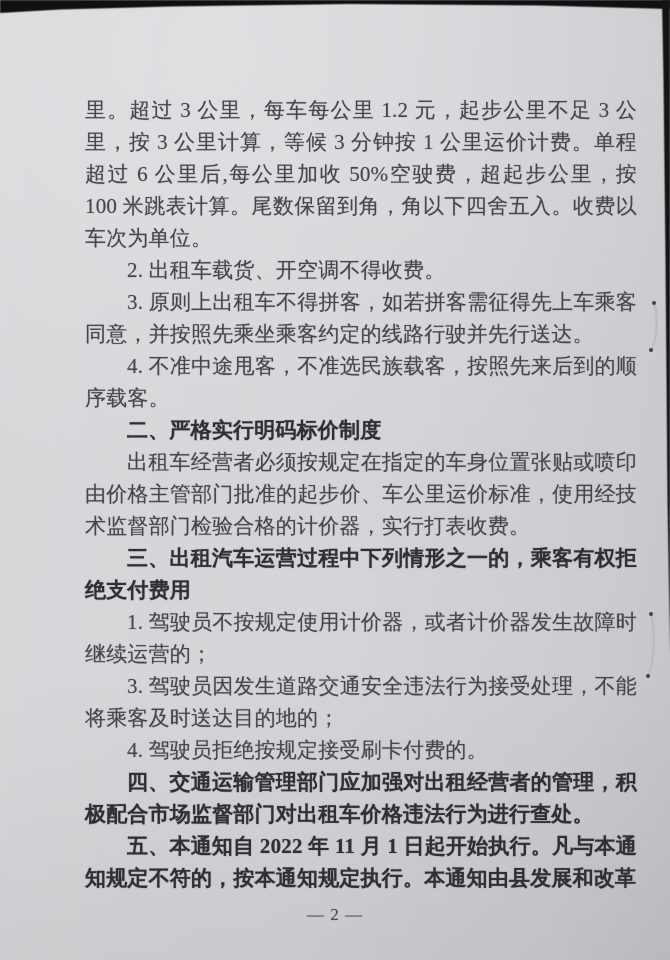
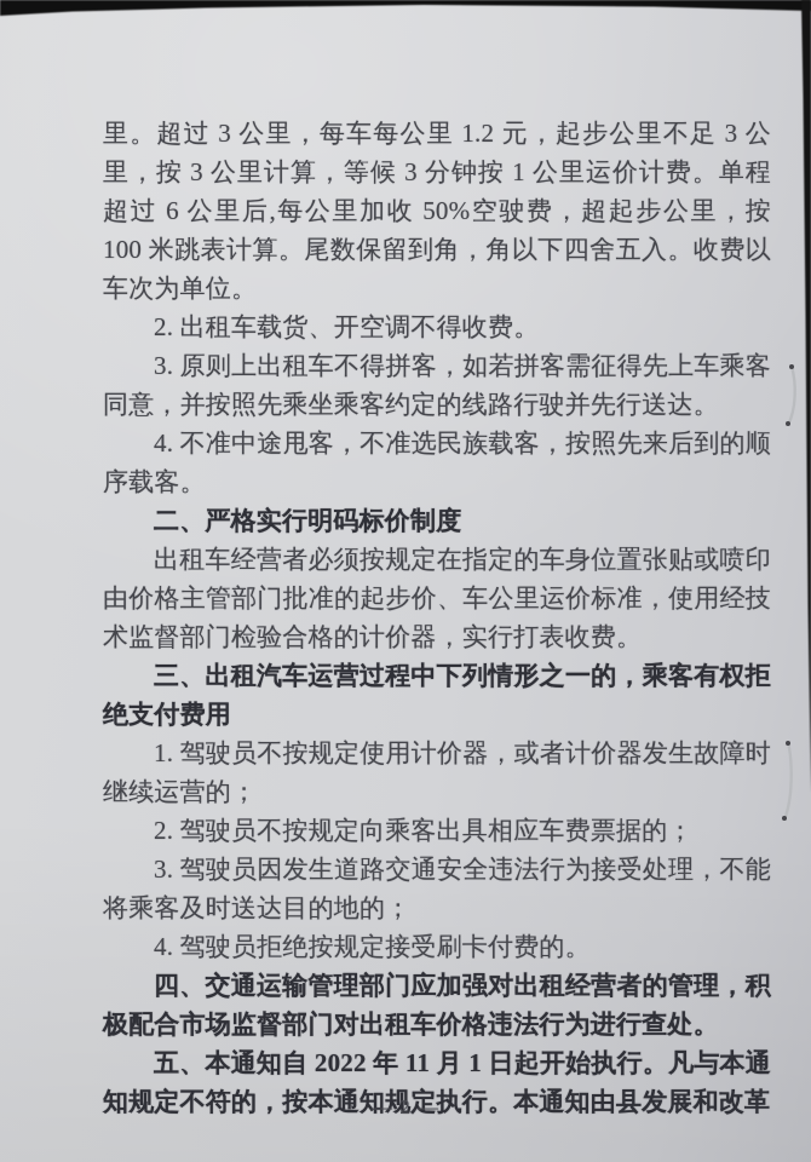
  里。超过 3 公里，每车每公里 1.2 元，起步公里不足 3 公里，按 3 公里计算，等候 3 分钟按 1 公里运价计费。单程超过 6 公里后,每公里加收 50%空驶费，超起步公里，按 100 米跳表计算。尾数保留到角，角以下四舍五入。收费以车次为单位。
  2. 出租车载货、开空调不得收费。
  3. 原则上出租车不得拼客，如若拼客需征得先上车乘客同意，并按照先乘坐乘客约定的线路行驶并先行送达。
  4. 不准中途甩客，不准选民族载客，按照先来后到的顺序载客。
  二、严格实行明码标价制度
  出租车经营者必须按规定在指定的车身位置张贴或喷印由价格主管部门批准的起步价、车公里运价标准，使用经技术监督部门检验合格的计价器，实行打表收费。
  三、出租汽车运营过程中下列情形之一的，乘客有权拒绝支付费用
  1. 驾驶员不按规定使用计价器，或者计价器发生故障时继续运营的；
+ 2. 驾驶员不按规定向乘客出具相应车费票据的；
  3. 驾驶员因发生道路交通安全违法行为接受处理，不能将乘客及时送达目的地的；
  4. 驾驶员拒绝按规定接受刷卡付费的。
  四、交通运输管理部门应加强对出租经营者的管理，积极配合市场监督部门对出租车价格违法行为进行查处。
  五、本通知自 2022 年 11 月 1 日起开始执行。凡与本通知规定不符的，按本通知规定执行。本通知由县发展和改革
  — 2 —
